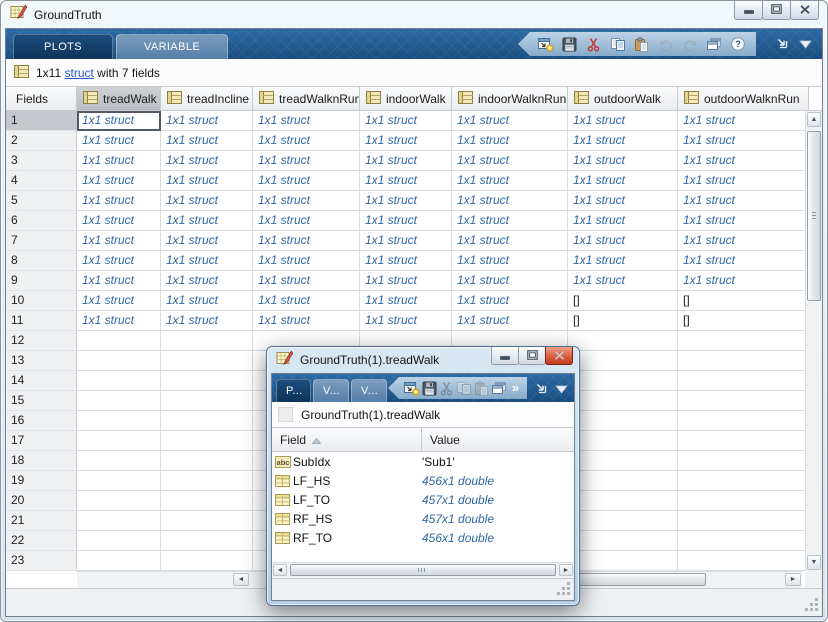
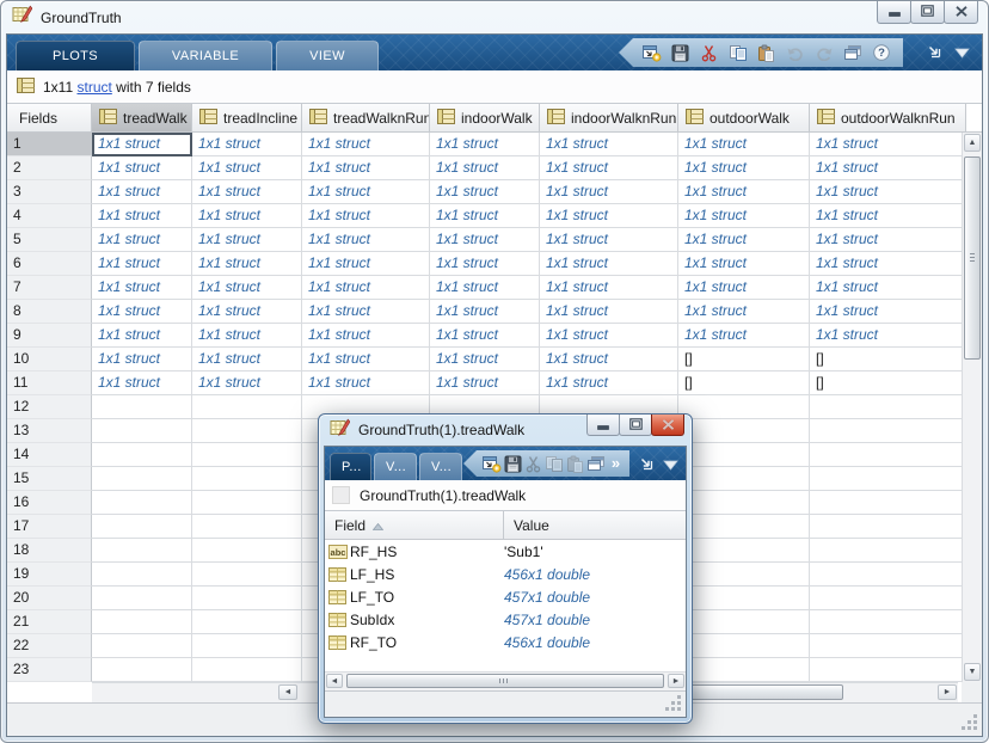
  GroundTruth
  PLOTS
  VARIABLE
+ VIEW
  ?
  1x11 struct with 7 fields
  Fields
  treadWalk
  treadIncline
  treadWalknRun
  indoorWalk
  indoorWalknRun
  outdoorWalk
  outdoorWalknRun
  1
  1x1 struct
  1x1 struct
  1x1 struct
  1x1 struct
  1x1 struct
  1x1 struct
  1x1 struct
  2
  1x1 struct
  1x1 struct
  1x1 struct
  1x1 struct
  1x1 struct
  1x1 struct
  1x1 struct
  3
  1x1 struct
  1x1 struct
  1x1 struct
  1x1 struct
  1x1 struct
  1x1 struct
  1x1 struct
  4
  1x1 struct
  1x1 struct
  1x1 struct
  1x1 struct
  1x1 struct
  1x1 struct
  1x1 struct
  5
  1x1 struct
  1x1 struct
  1x1 struct
  1x1 struct
  1x1 struct
  1x1 struct
  1x1 struct
  6
  1x1 struct
  1x1 struct
  1x1 struct
  1x1 struct
  1x1 struct
  1x1 struct
  1x1 struct
  7
  1x1 struct
  1x1 struct
  1x1 struct
  1x1 struct
  1x1 struct
  1x1 struct
  1x1 struct
  8
  1x1 struct
  1x1 struct
  1x1 struct
  1x1 struct
  1x1 struct
  1x1 struct
  1x1 struct
  9
  1x1 struct
  1x1 struct
  1x1 struct
  1x1 struct
  1x1 struct
  1x1 struct
  1x1 struct
  10
  1x1 struct
  1x1 struct
  1x1 struct
  1x1 struct
  1x1 struct
  []
  []
  11
  1x1 struct
  1x1 struct
  1x1 struct
  1x1 struct
  1x1 struct
  []
  []
  12
  13
  14
  15
  16
  17
  18
  19
  20
  21
  22
  23
  GroundTruth(1).treadWalk
  P...
  V...
  V...
  »
  GroundTruth(1).treadWalk
  Field
  Value
  abc
- SubIdx
+ RF_HS
  'Sub1'
  LF_HS
  456x1 double
  LF_TO
  457x1 double
- RF_HS
+ SubIdx
  457x1 double
  RF_TO
  456x1 double
